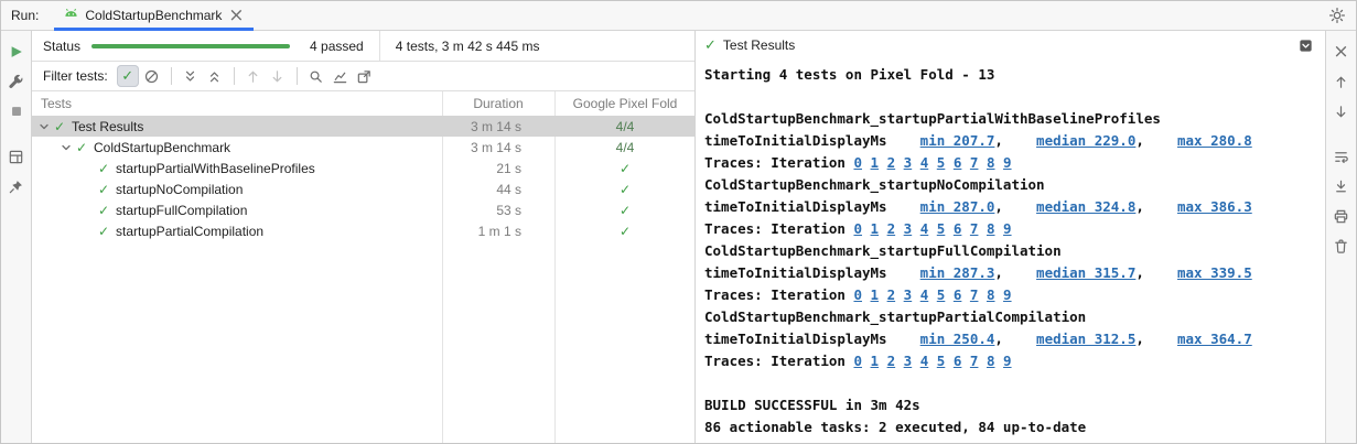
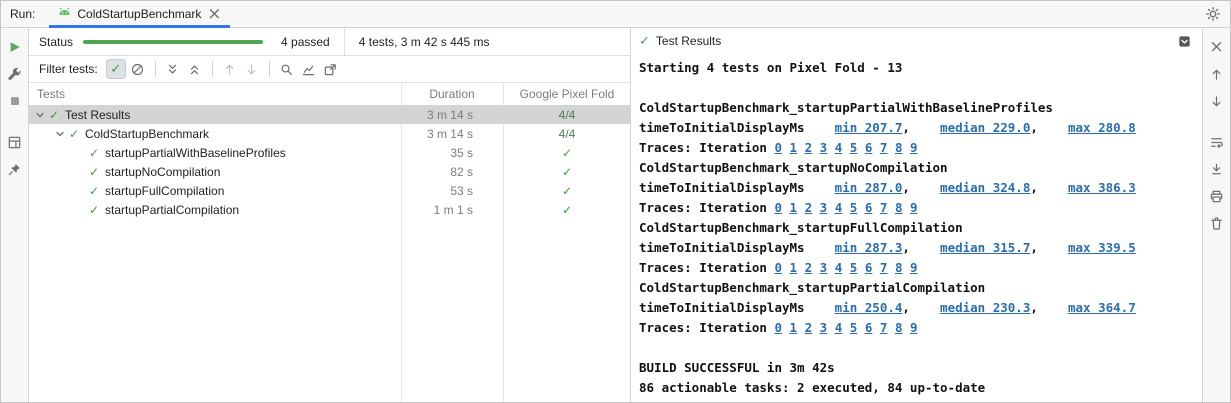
  Run:
  ColdStartupBenchmark
  ×
  Status
  4 passed
  4 tests, 3 m 42 s 445 ms
  Filter tests:
  ✓
  Tests
  Duration
  Google Pixel Fold
  ✓
  Test Results
  3 m 14 s
  4/4
  ✓
  ColdStartupBenchmark
  3 m 14 s
  4/4
  ✓
  startupPartialWithBaselineProfiles
- 21 s
+ 35 s
  ✓
  ✓
  startupNoCompilation
- 44 s
+ 82 s
  ✓
  ✓
  startupFullCompilation
  53 s
  ✓
  ✓
  startupPartialCompilation
  1 m 1 s
  ✓
  ✓
  Test Results
  Starting 4 tests on Pixel Fold - 13
  ColdStartupBenchmark_startupPartialWithBaselineProfiles
  timeToInitialDisplayMs min 207.7, median 229.0, max 280.8
  Traces: Iteration 0 1 2 3 4 5 6 7 8 9
  ColdStartupBenchmark_startupNoCompilation
  timeToInitialDisplayMs min 287.0, median 324.8, max 386.3
  Traces: Iteration 0 1 2 3 4 5 6 7 8 9
  ColdStartupBenchmark_startupFullCompilation
  timeToInitialDisplayMs min 287.3, median 315.7, max 339.5
  Traces: Iteration 0 1 2 3 4 5 6 7 8 9
  ColdStartupBenchmark_startupPartialCompilation
- timeToInitialDisplayMs min 250.4, median 312.5, max 364.7
+ timeToInitialDisplayMs min 250.4, median 230.3, max 364.7
  Traces: Iteration 0 1 2 3 4 5 6 7 8 9
  BUILD SUCCESSFUL in 3m 42s
  86 actionable tasks: 2 executed, 84 up-to-date
  ×
